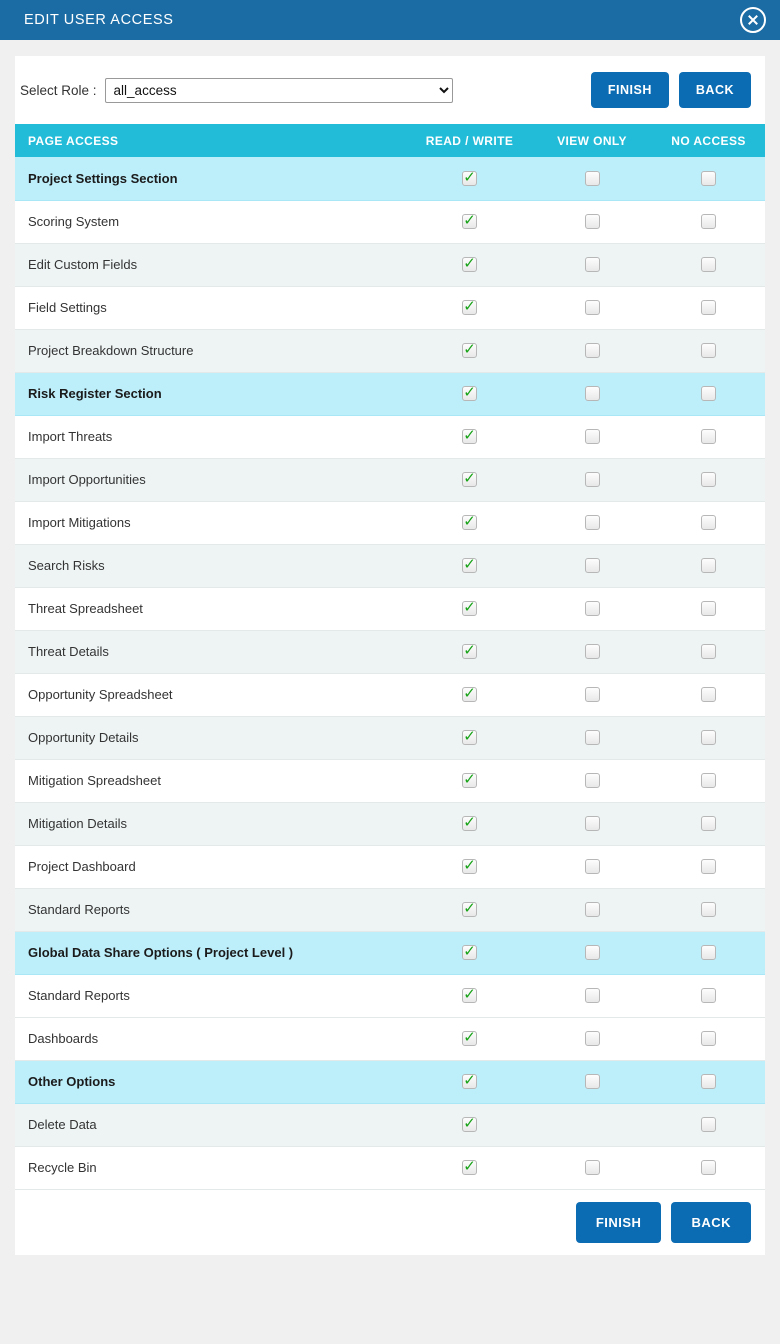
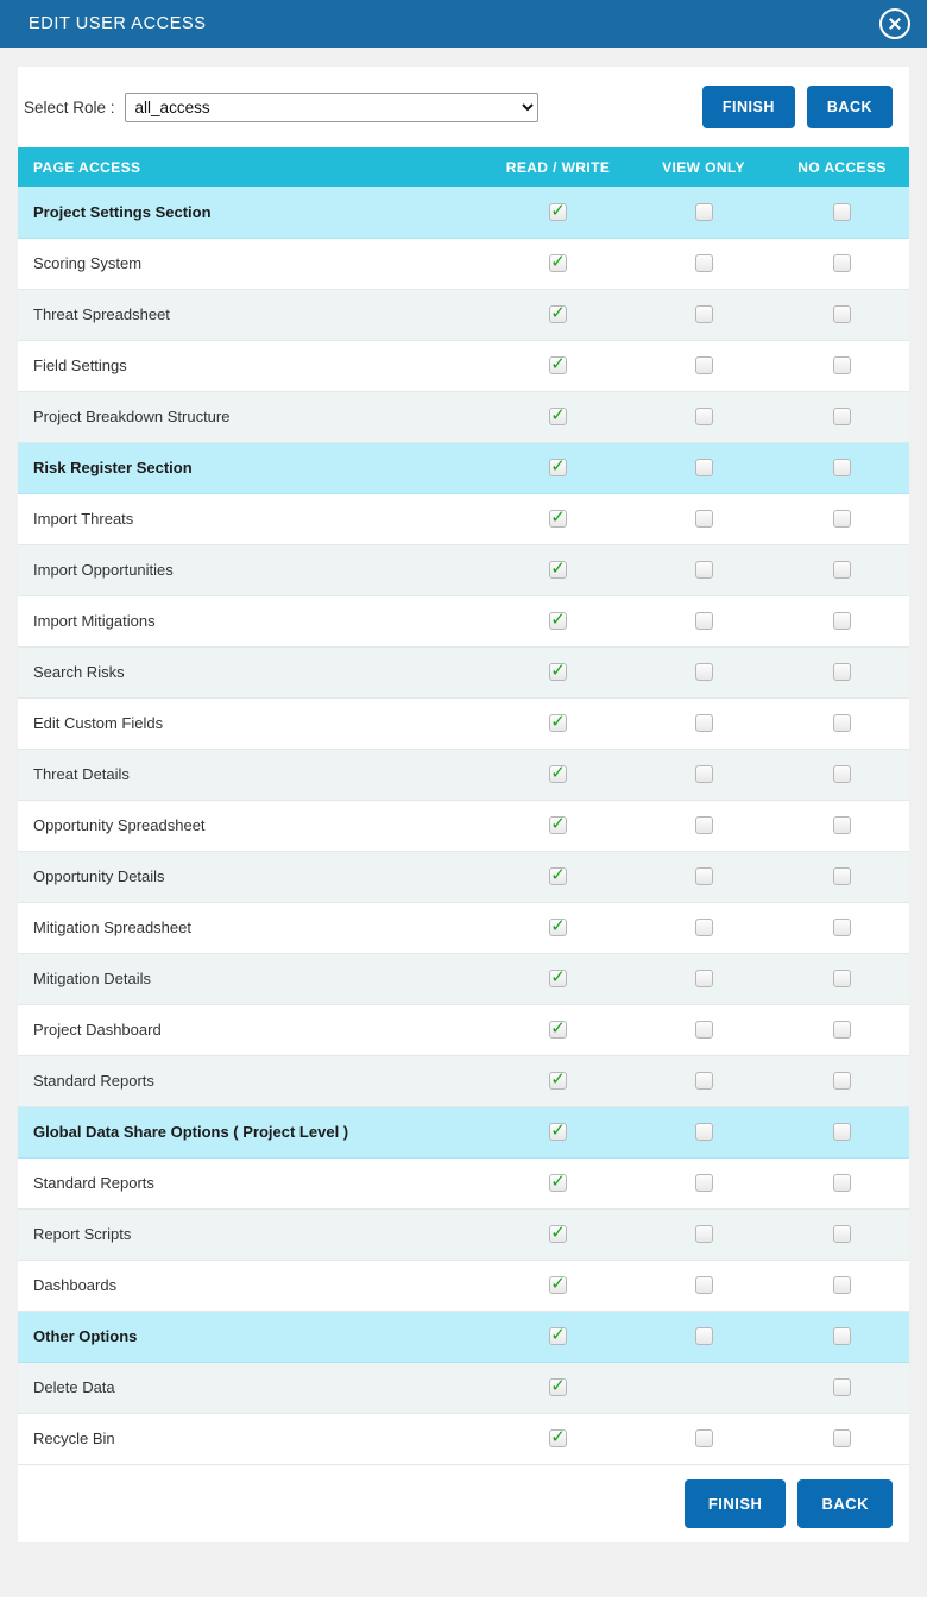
  EDIT USER ACCESS
  Select Role :
  all_access
  FINISH
  BACK
  PAGE ACCESS	READ / WRITE	VIEW ONLY	NO ACCESS
  Project Settings Section
  Scoring System
- Edit Custom Fields
+ Threat Spreadsheet
  Field Settings
  Project Breakdown Structure
  Risk Register Section
  Import Threats
  Import Opportunities
  Import Mitigations
  Search Risks
- Threat Spreadsheet
+ Edit Custom Fields
  Threat Details
  Opportunity Spreadsheet
  Opportunity Details
  Mitigation Spreadsheet
  Mitigation Details
  Project Dashboard
  Standard Reports
  Global Data Share Options ( Project Level )
  Standard Reports
+ Report Scripts
  Dashboards
  Other Options
  Delete Data
  Recycle Bin
  FINISH
  BACK
